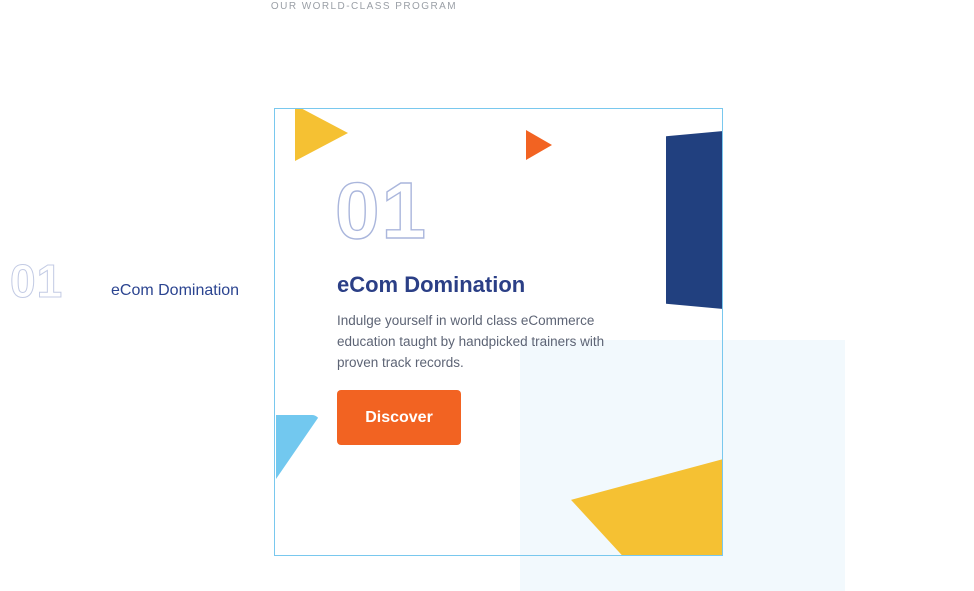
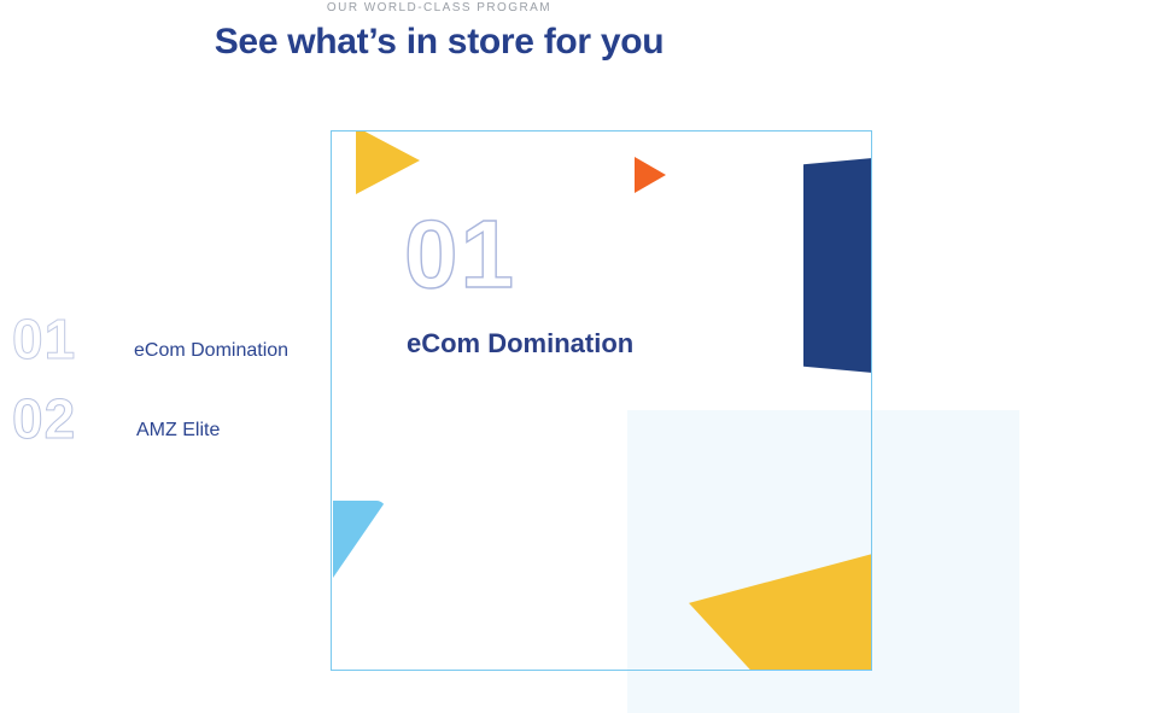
  OUR WORLD-CLASS PROGRAM
+ See what’s in store for you
  01
  eCom Domination
+ 02
+ AMZ Elite
  01
  eCom Domination
- Indulge yourself in world class eCommerce education taught by handpicked trainers with proven track records.
- Discover
